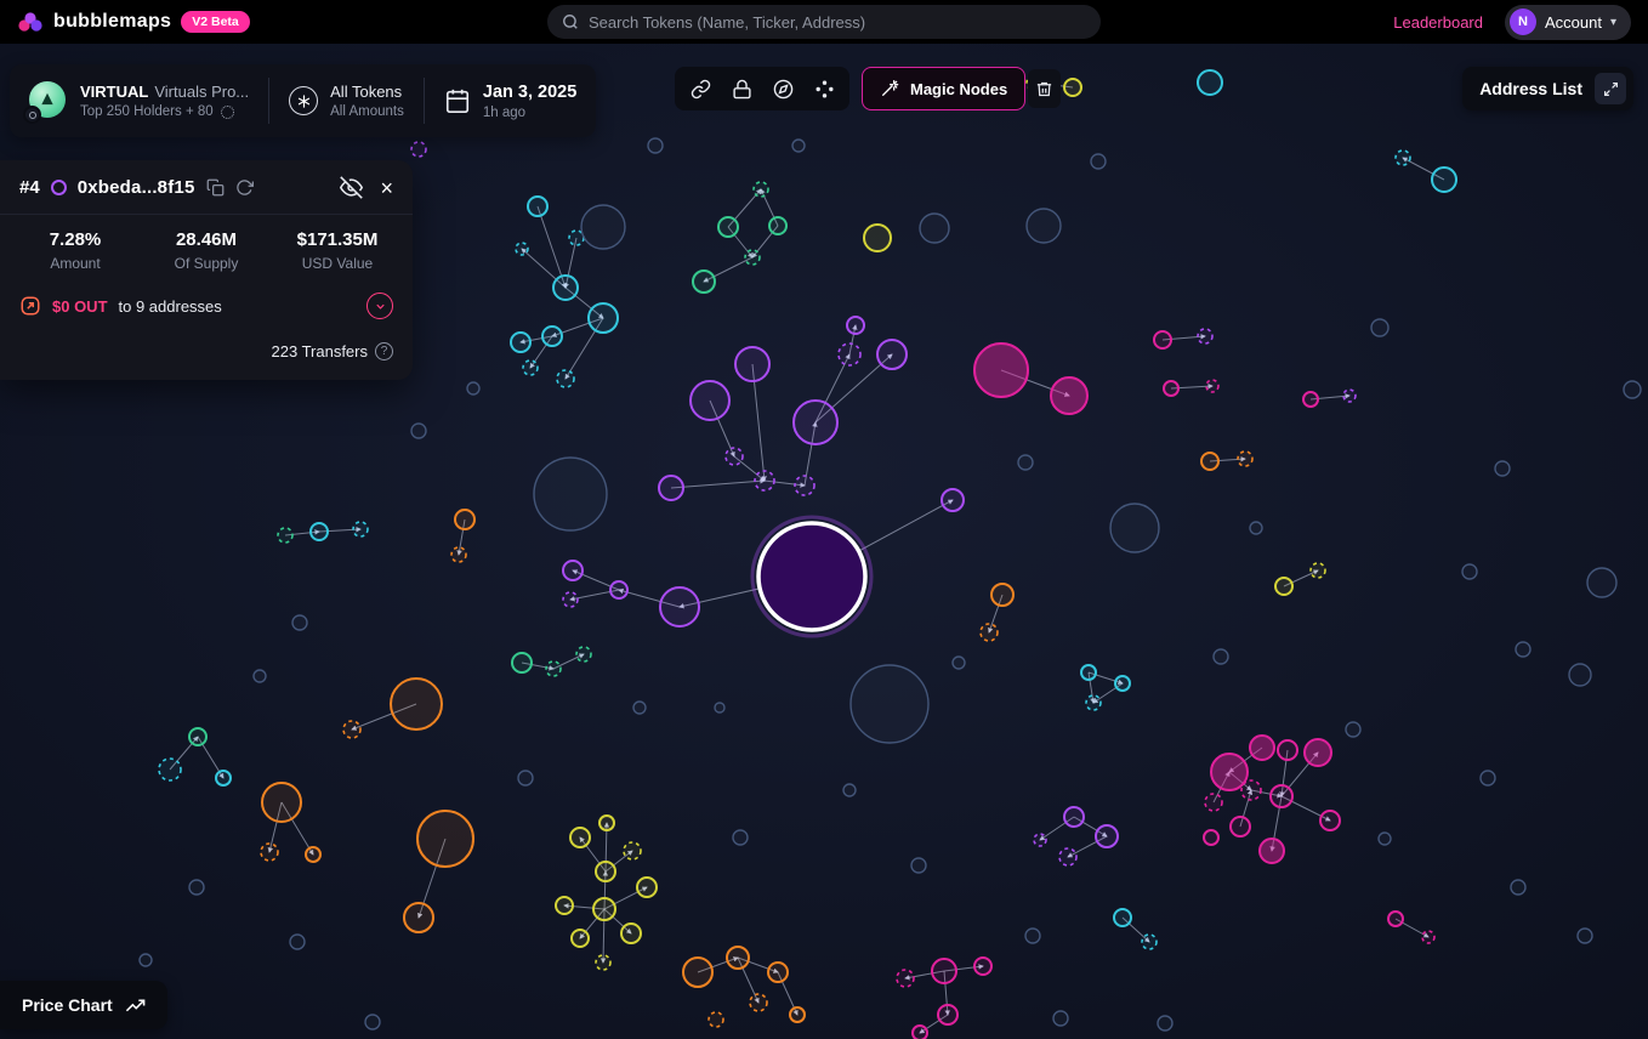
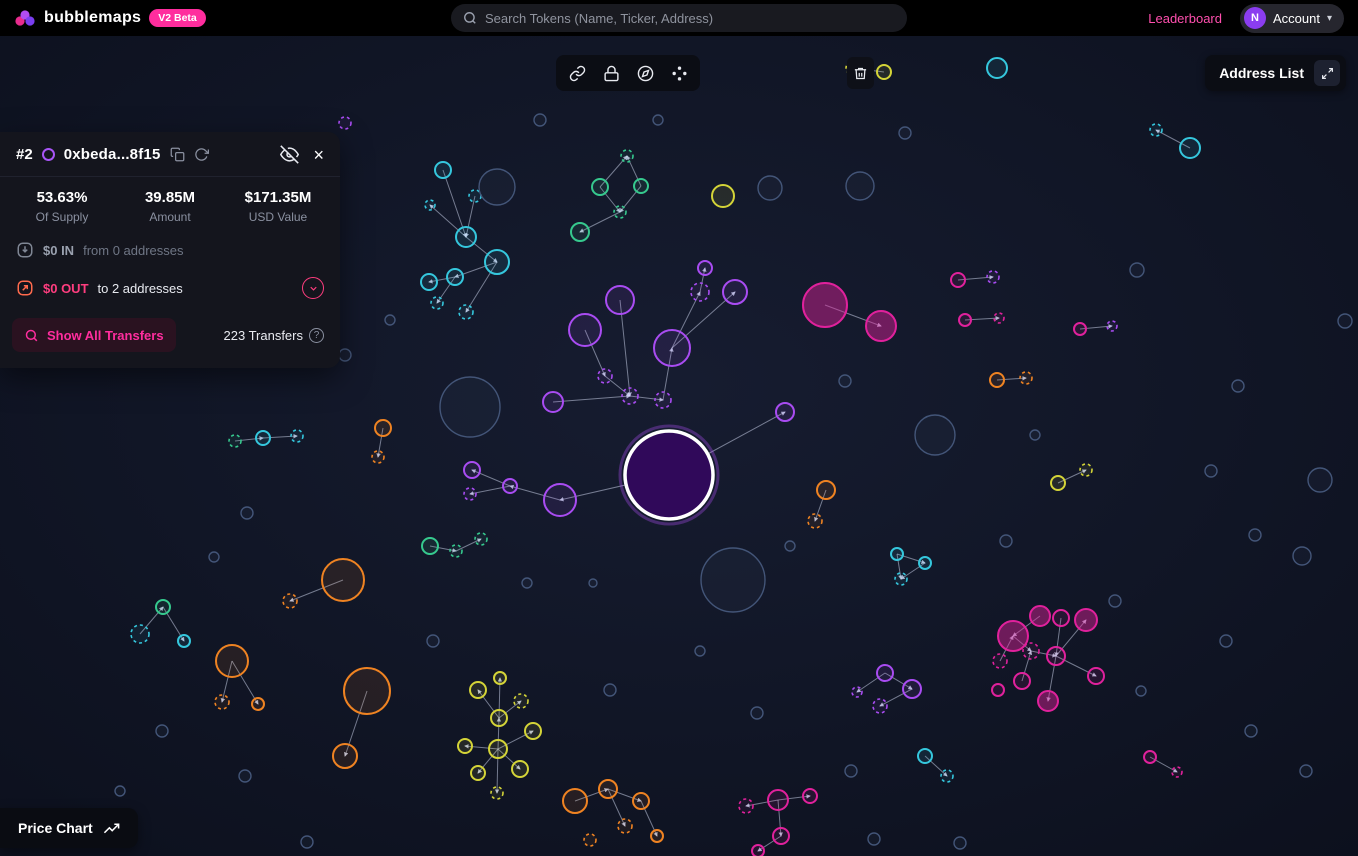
  bubblemaps
  V2 Beta
  Search Tokens (Name, Ticker, Address)
  Leaderboard
  N
  Account
  ▾
- VIRTUAL
- Virtuals Pro...
- Top 250 Holders + 80
- All Tokens
- All Amounts
- Jan 3, 2025
- 1h ago
- Magic Nodes
  Address List
- #4
+ #2
  0xbeda...8f15
  ×
- 7.28%
+ 53.63%
- Amount
+ Of Supply
- 28.46M
+ 39.85M
- Of Supply
+ Amount
  $171.35M
  USD Value
+ $0 IN
+ from 0 addresses
  $0 OUT
- to 9 addresses
+ to 2 addresses
+ Show All Transfers
  223 Transfers
  ?
  Price Chart
